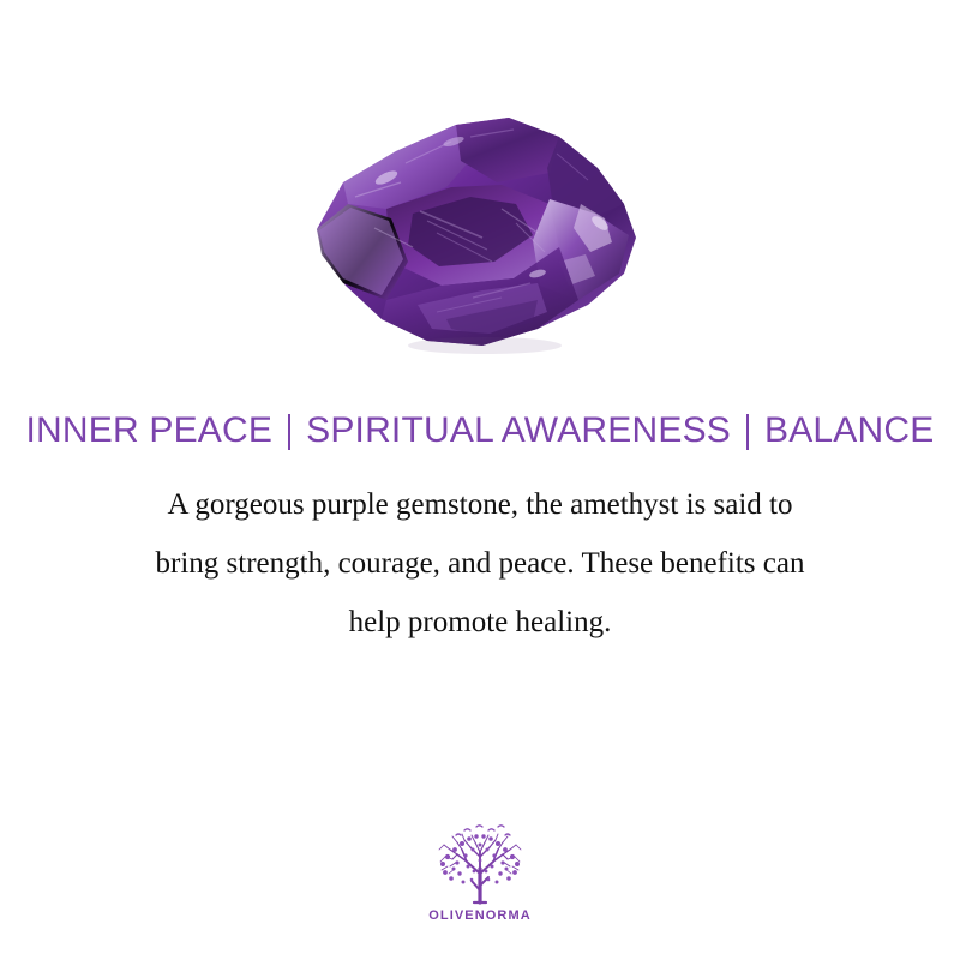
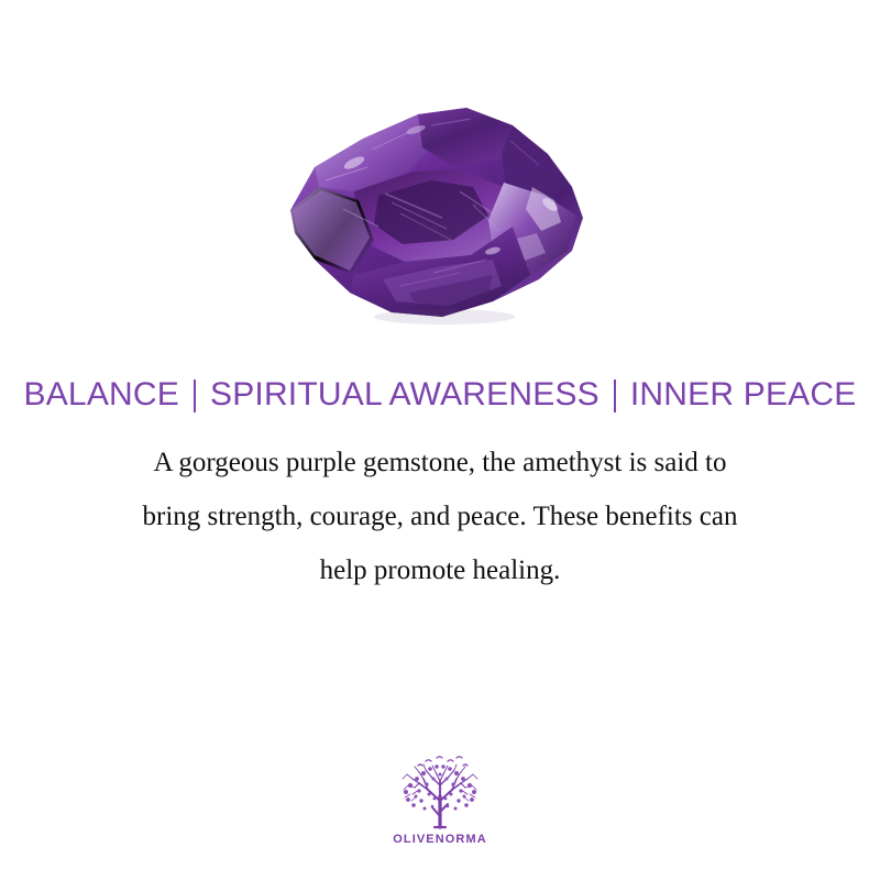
- INNER PEACE
+ BALANCE
  SPIRITUAL AWARENESS
- BALANCE
+ INNER PEACE
  A gorgeous purple gemstone, the amethyst is said to
  bring strength, courage, and peace. These benefits can
  help promote healing.
  OLIVENORMA
